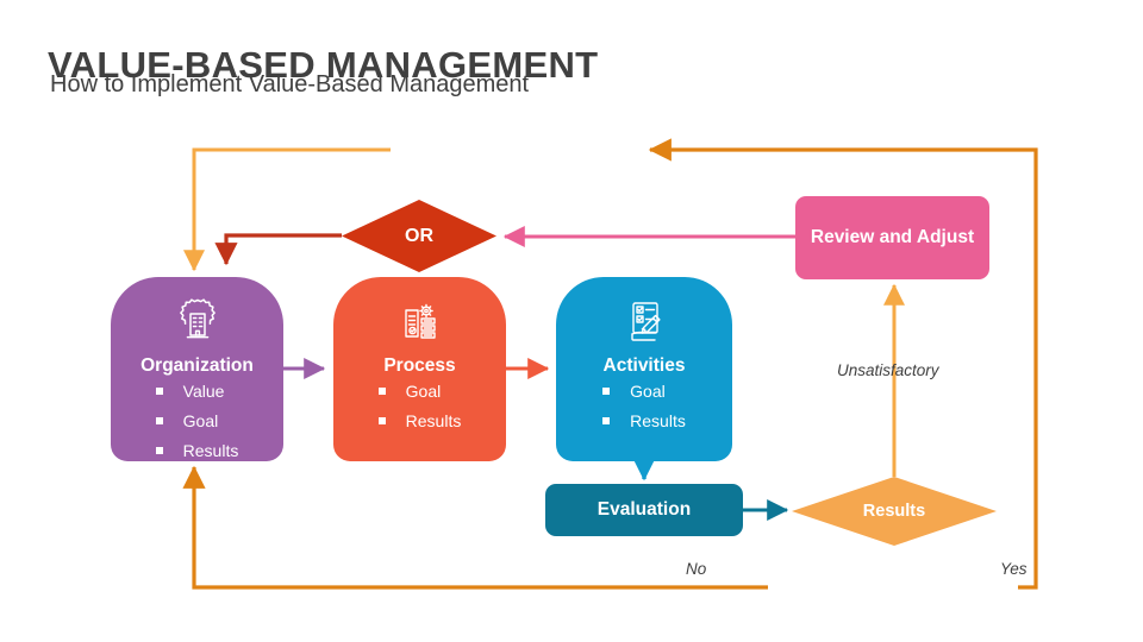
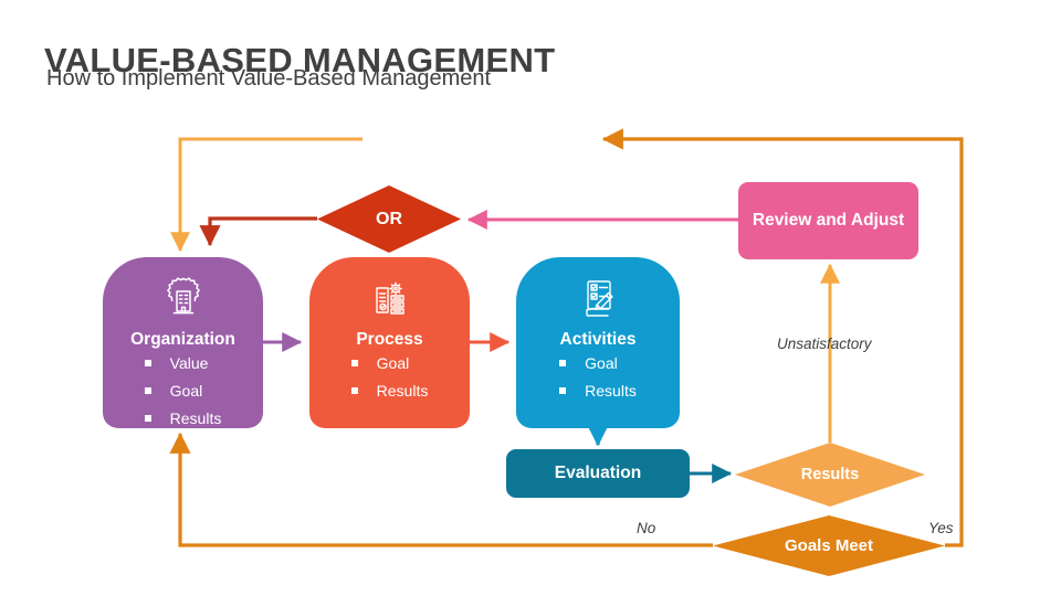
  VALUE-BASED MANAGEMENT
  How to Implement Value-Based Management
  OR
  Review and Adjust
  Organization
  Value
  Goal
  Results
  Process
  Goal
  Results
  Activities
  Goal
  Results
  Evaluation
  Results
+ Goals Meet
  Unsatisfactory
  No
  Yes
